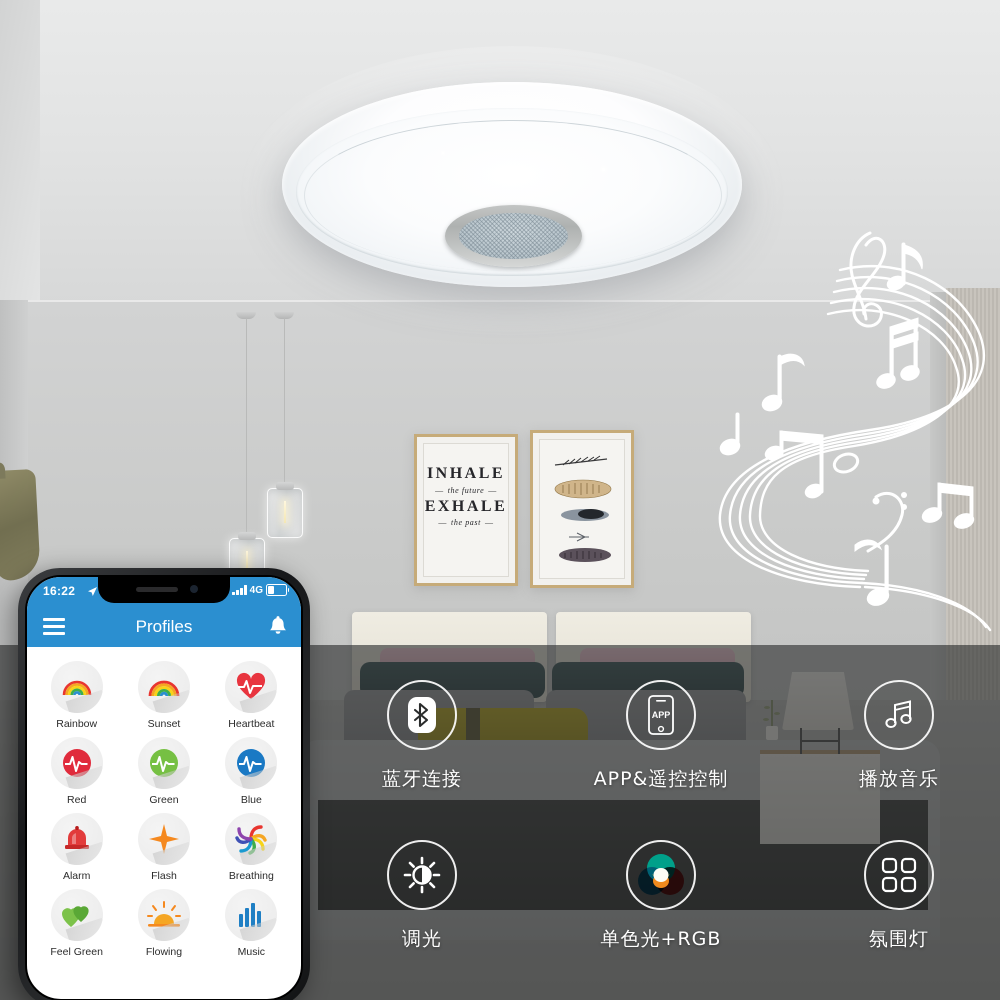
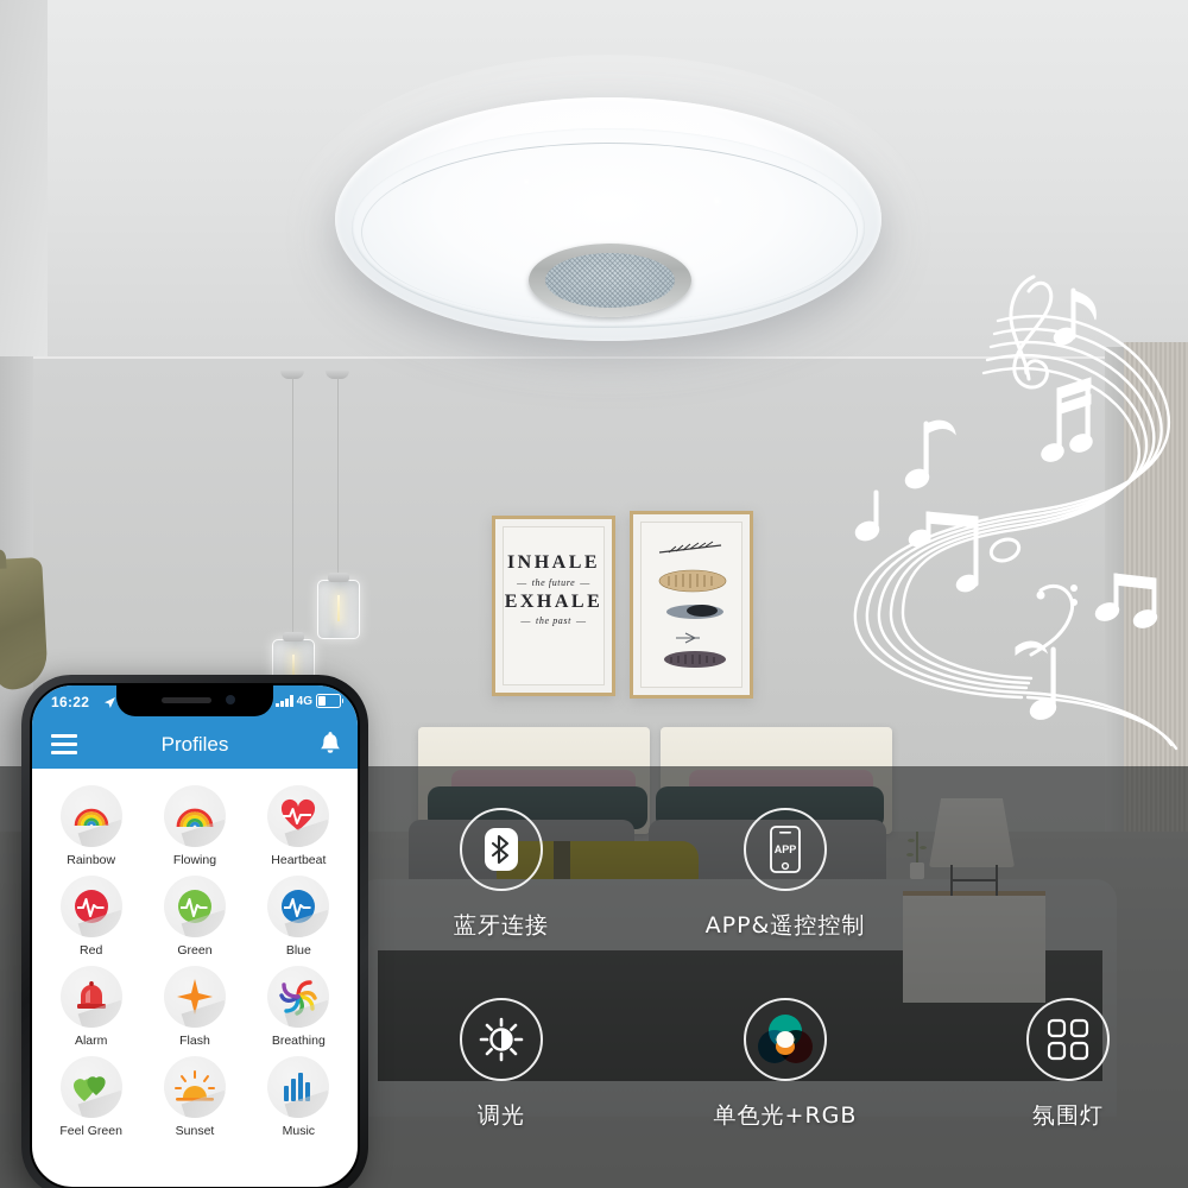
  INHALE
  the future
  EXHALE
  the past
  蓝牙连接
  APP
  APP&遥控控制
- 播放音乐
  调光
  单色光+RGB
  氛围灯
  16:22
  4G
  Profiles
  Rainbow
- Sunset
+ Flowing
  Heartbeat
  Red
  Green
  Blue
  Alarm
  Flash
  Breathing
  Feel Green
- Flowing
+ Sunset
  Music
